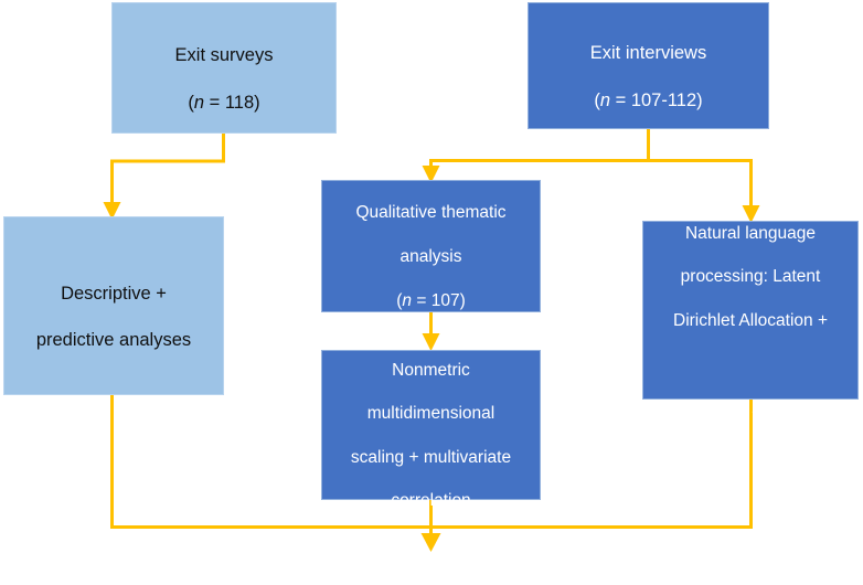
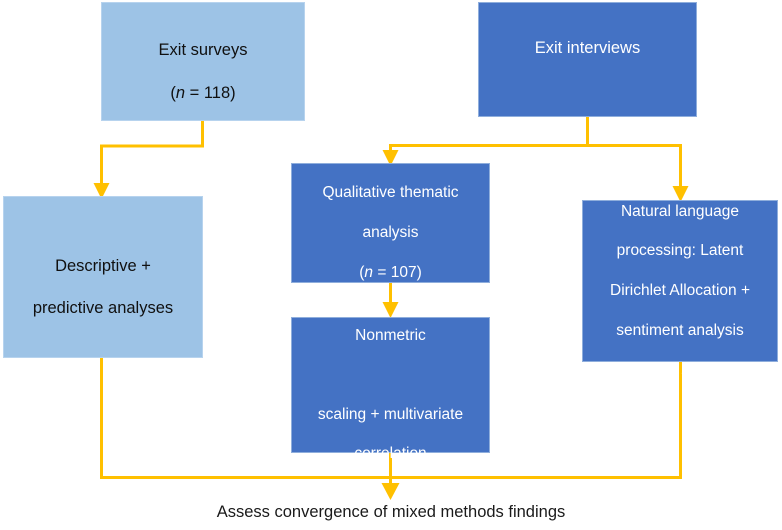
  Exit surveys
  (n = 118)
  Exit interviews
- (n = 107-112)
  Descriptive +
  predictive analyses
  Qualitative thematic
  analysis
  (n = 107)
  Natural language
  processing: Latent
  Dirichlet Allocation +
+ sentiment analysis
  (n = 112)
  Nonmetric
- multidimensional
  scaling + multivariate
  correlation
+ Assess convergence of mixed methods findings
